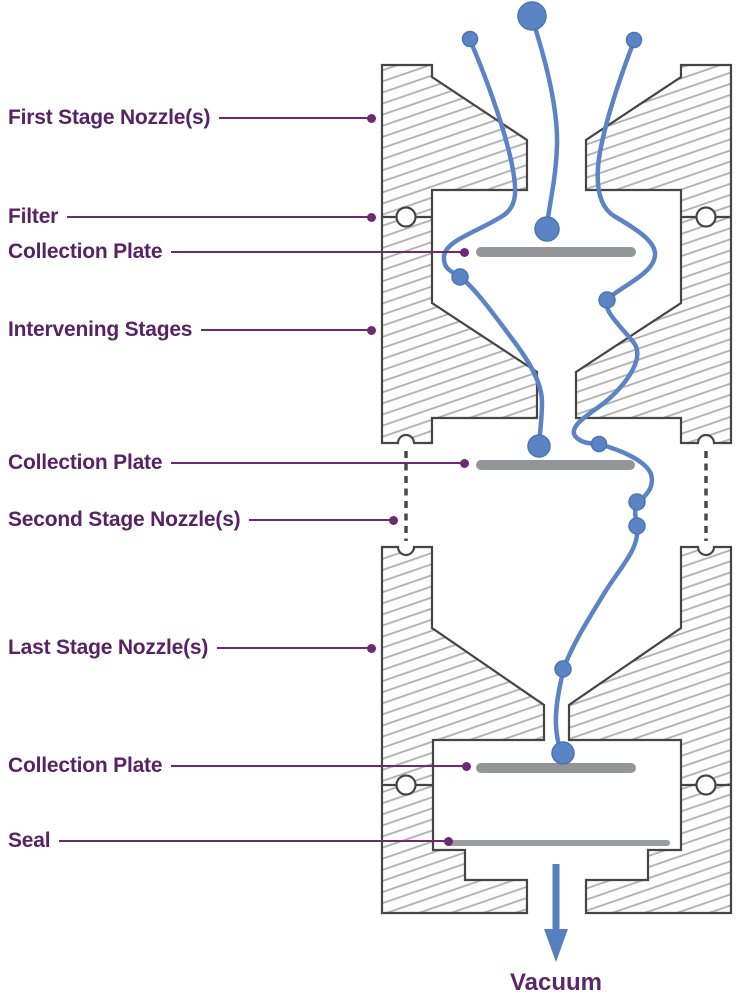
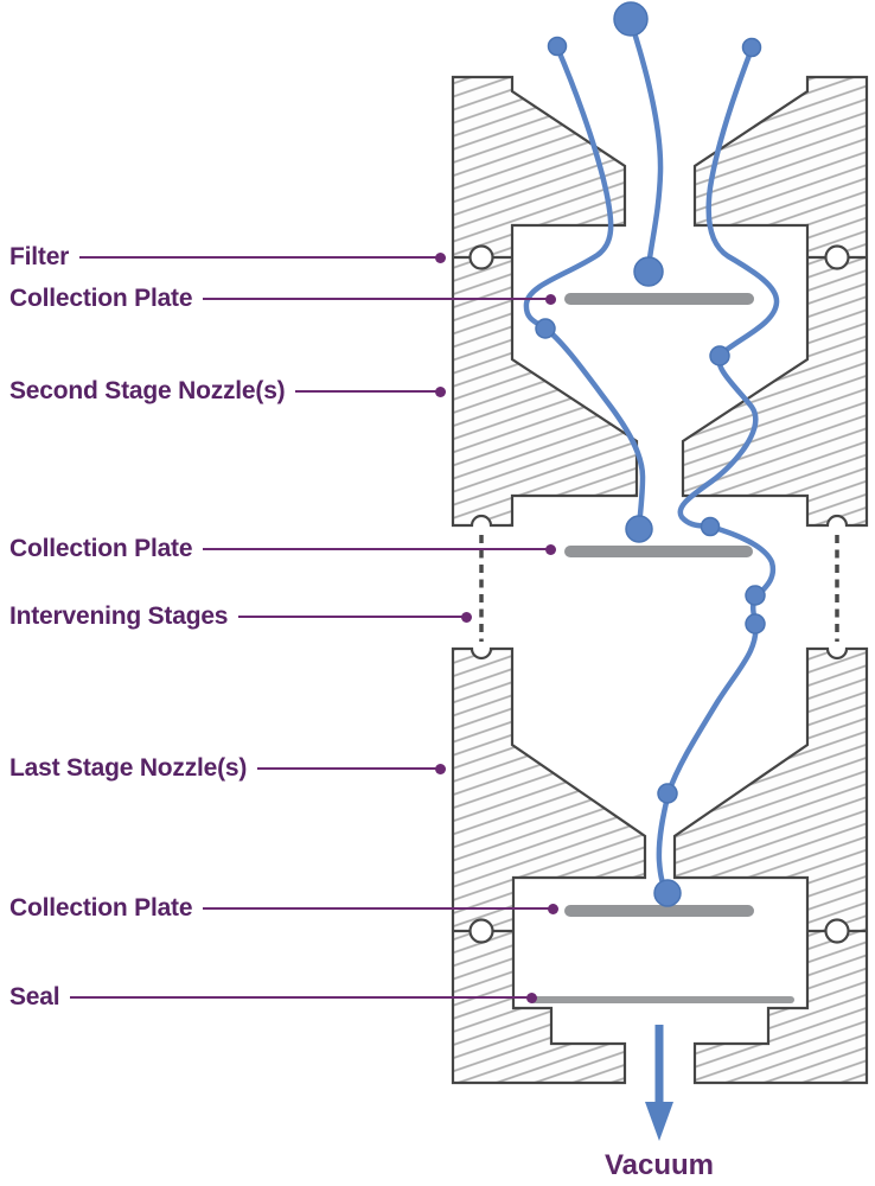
- First Stage Nozzle(s)
  Filter
  Collection Plate
- Intervening Stages
+ Second Stage Nozzle(s)
  Collection Plate
- Second Stage Nozzle(s)
+ Intervening Stages
  Last Stage Nozzle(s)
  Collection Plate
  Seal
  Vacuum
